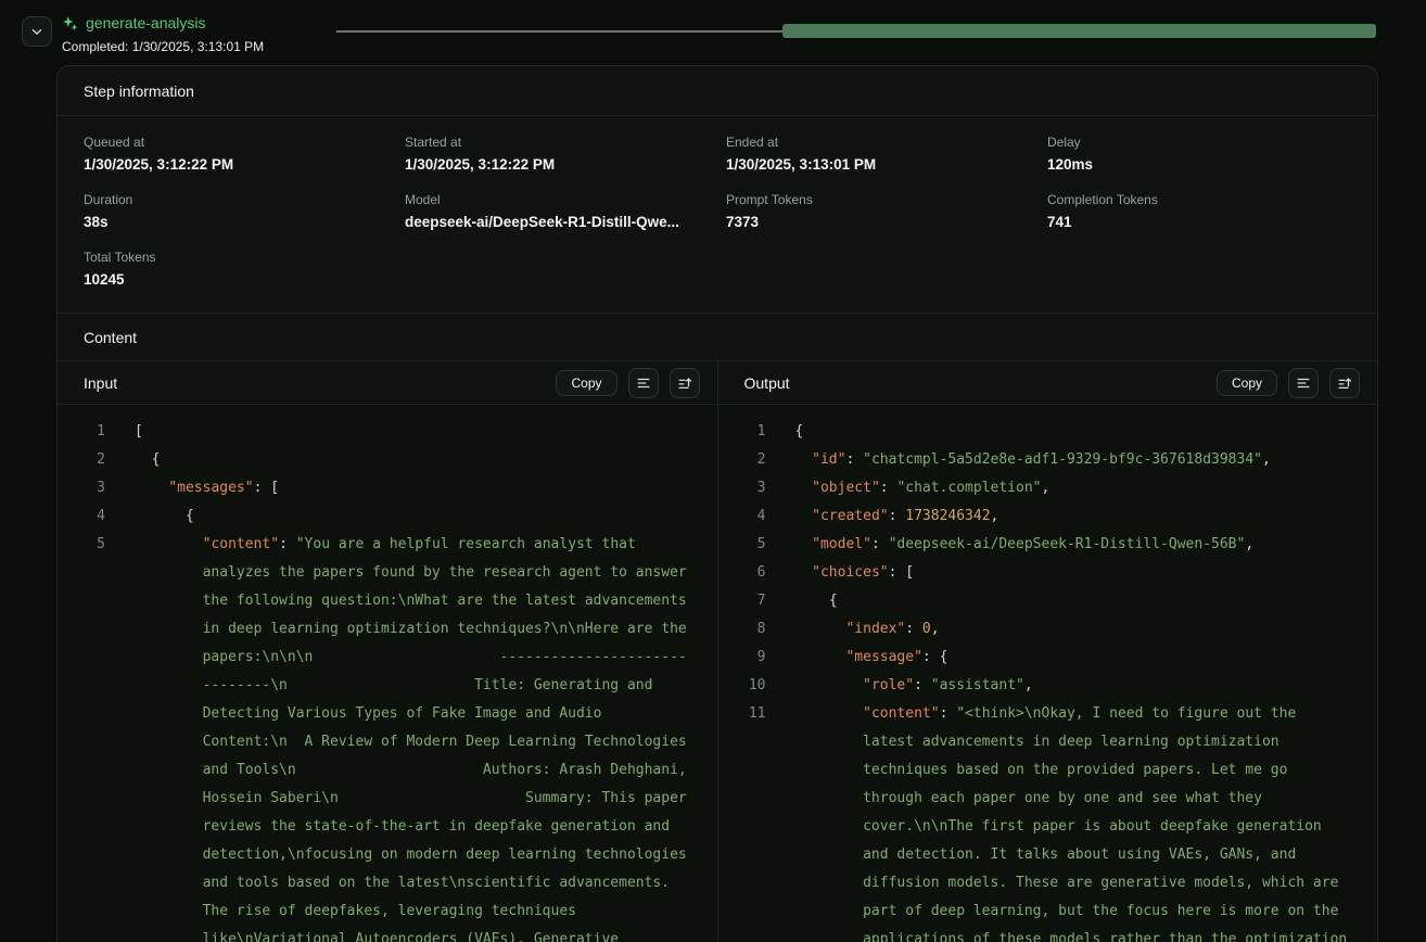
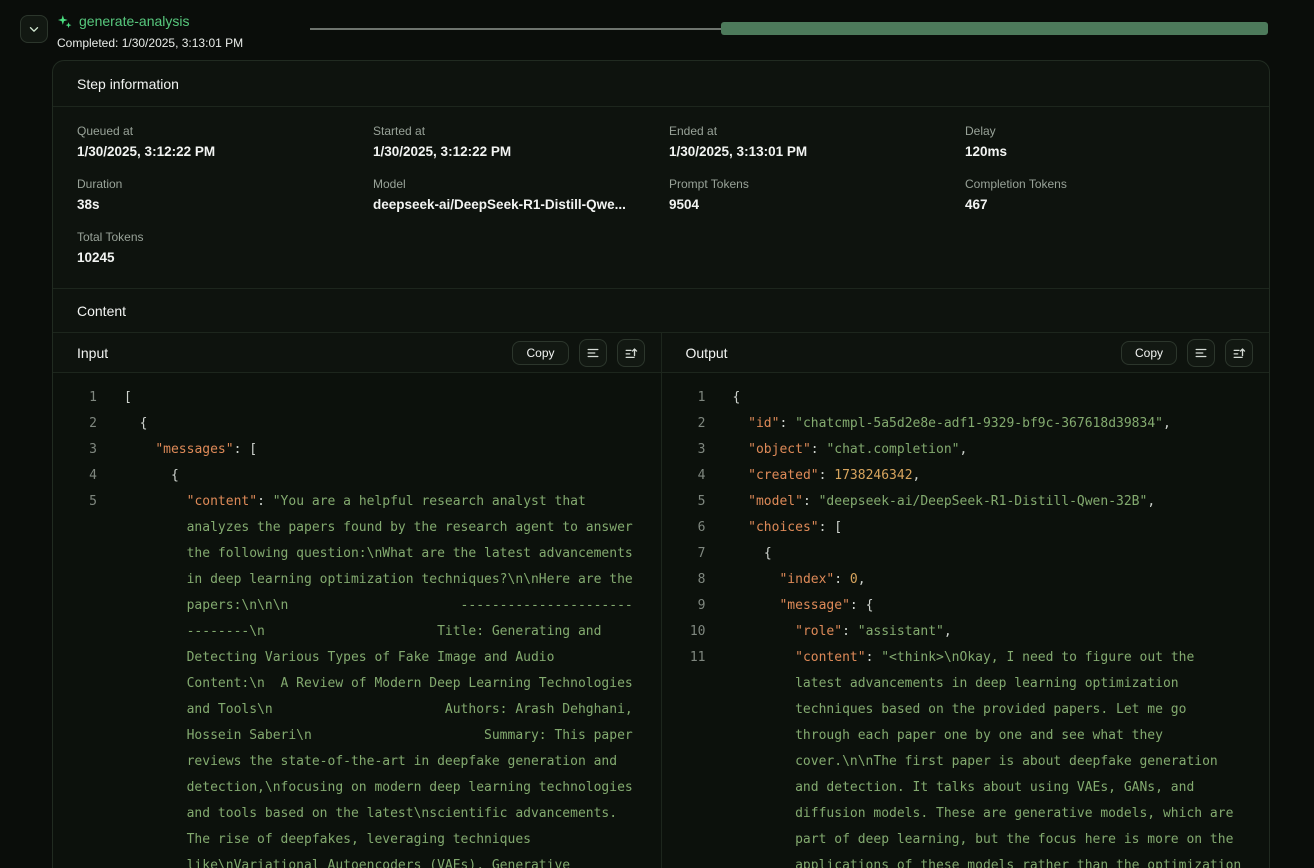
  generate-analysis
  Completed: 1/30/2025, 3:13:01 PM
  Step information
  Queued at
  1/30/2025, 3:12:22 PM
  Started at
  1/30/2025, 3:12:22 PM
  Ended at
  1/30/2025, 3:13:01 PM
  Delay
  120ms
  Duration
  38s
  Model
  deepseek-ai/DeepSeek-R1-Distill-Qwe...
  Prompt Tokens
- 7373
+ 9504
  Completion Tokens
- 741
+ 467
  Total Tokens
  10245
  Content
  Input
  Copy
  1
  [
  2
  {
  3
  "messages": [
  4
  {
  5
  "content": "You are a helpful research analyst that analyzes the papers found by the research agent to answer the following question:\nWhat are the latest advancements in deep learning optimization techniques?\n\nHere are the papers:\n\n\n ------------------------------\n Title: Generating and Detecting Various Types of Fake Image and Audio Content:\n A Review of Modern Deep Learning Technologies and Tools\n Authors: Arash Dehghani, Hossein Saberi\n Summary: This paper reviews the state-of-the-art in deepfake generation and detection,\nfocusing on modern deep learning technologies and tools based on the latest\nscientific advancements. The rise of deepfakes, leveraging techniques like\nVariational Autoencoders (VAEs), Generative
  Output
  Copy
  1
  {
  2
  "id": "chatcmpl-5a5d2e8e-adf1-9329-bf9c-367618d39834",
  3
  "object": "chat.completion",
  4
  "created": 1738246342,
  5
- "model": "deepseek-ai/DeepSeek-R1-Distill-Qwen-56B",
+ "model": "deepseek-ai/DeepSeek-R1-Distill-Qwen-32B",
  6
  "choices": [
  7
  {
  8
  "index": 0,
  9
  "message": {
  10
  "role": "assistant",
  11
  "content": "<think>\nOkay, I need to figure out the latest advancements in deep learning optimization techniques based on the provided papers. Let me go through each paper one by one and see what they cover.\n\nThe first paper is about deepfake generation and detection. It talks about using VAEs, GANs, and diffusion models. These are generative models, which are part of deep learning, but the focus here is more on the applications of these models rather than the optimization
